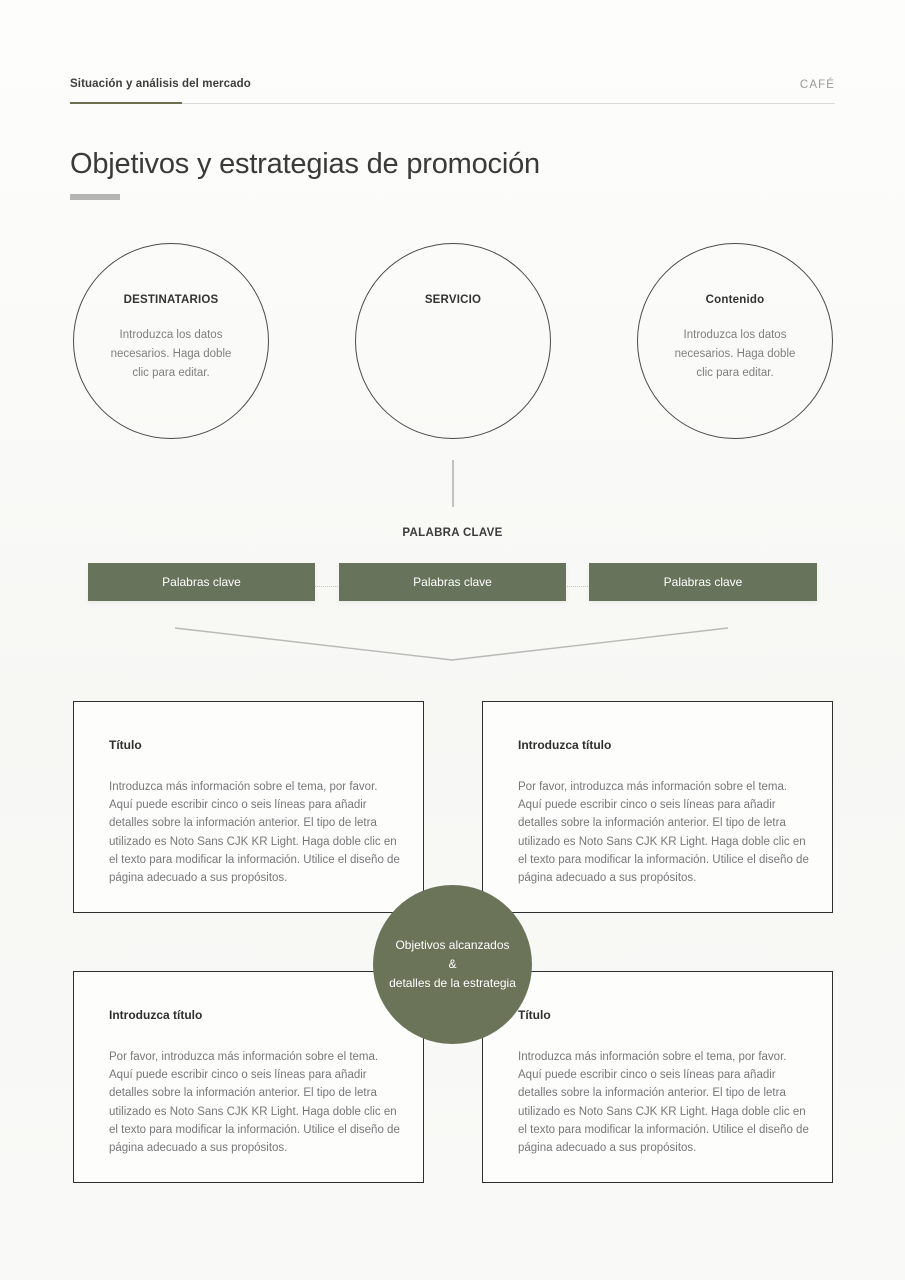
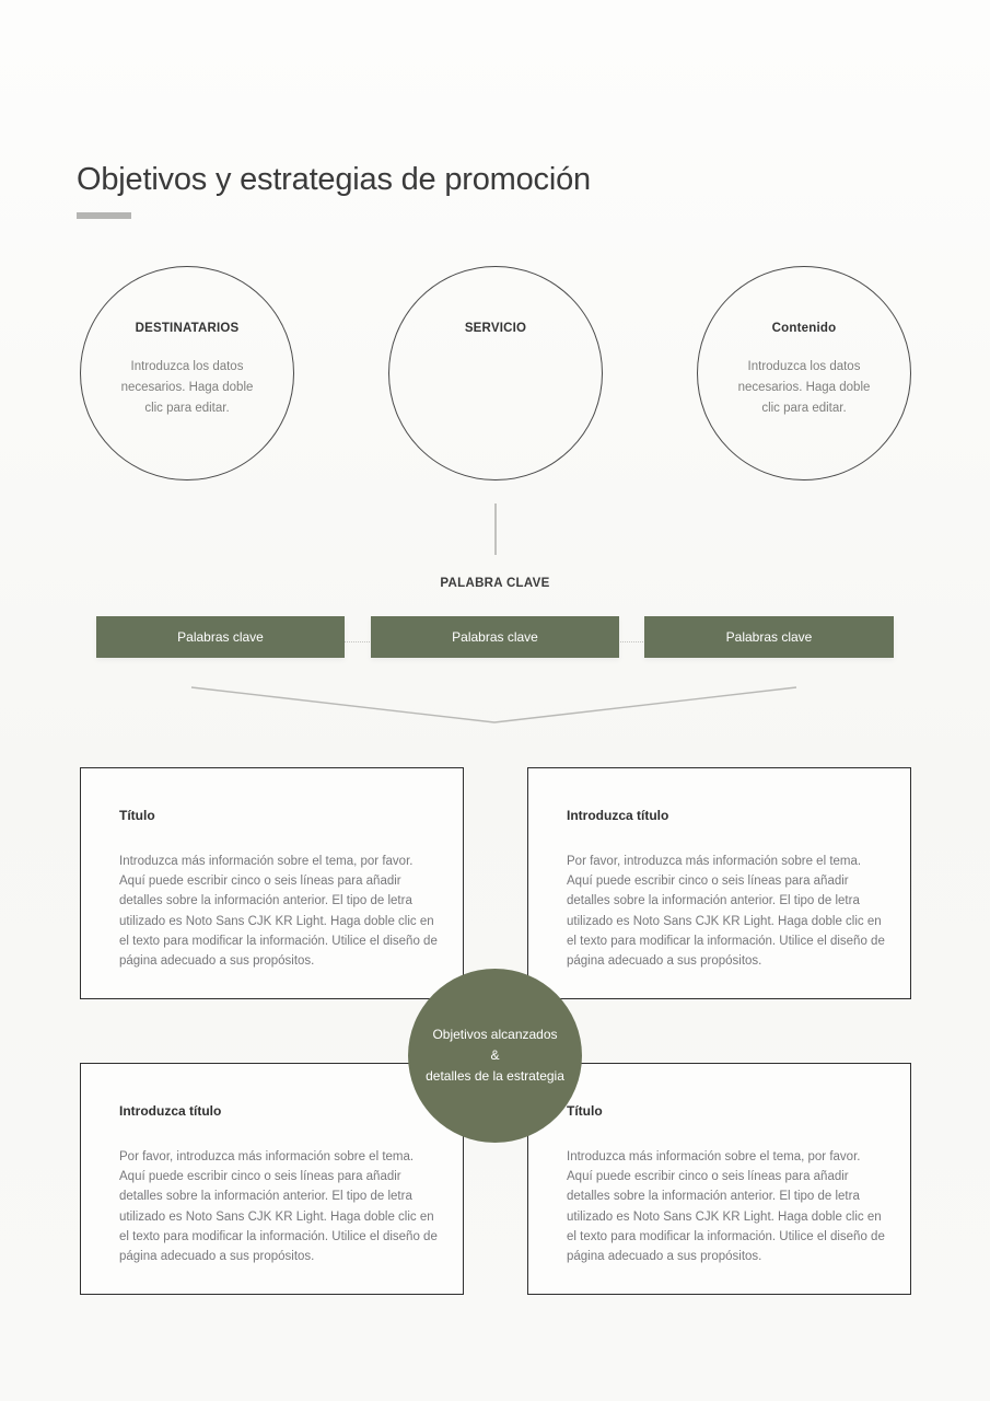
- Situación y análisis del mercado
- CAFÉ
  Objetivos y estrategias de promoción
  DESTINATARIOS
  Introduzca los datos necesarios. Haga doble clic para editar.
  SERVICIO
  Contenido
  Introduzca los datos necesarios. Haga doble clic para editar.
  PALABRA CLAVE
  Palabras clave
  Palabras clave
  Palabras clave
  Título
  Introduzca más información sobre el tema, por favor. Aquí puede escribir cinco o seis líneas para añadir detalles sobre la información anterior. El tipo de letra utilizado es Noto Sans CJK KR Light. Haga doble clic en el texto para modificar la información. Utilice el diseño de página adecuado a sus propósitos.
  Introduzca título
  Por favor, introduzca más información sobre el tema. Aquí puede escribir cinco o seis líneas para añadir detalles sobre la información anterior. El tipo de letra utilizado es Noto Sans CJK KR Light. Haga doble clic en el texto para modificar la información. Utilice el diseño de página adecuado a sus propósitos.
  Introduzca título
  Por favor, introduzca más información sobre el tema. Aquí puede escribir cinco o seis líneas para añadir detalles sobre la información anterior. El tipo de letra utilizado es Noto Sans CJK KR Light. Haga doble clic en el texto para modificar la información. Utilice el diseño de página adecuado a sus propósitos.
  Título
  Introduzca más información sobre el tema, por favor. Aquí puede escribir cinco o seis líneas para añadir detalles sobre la información anterior. El tipo de letra utilizado es Noto Sans CJK KR Light. Haga doble clic en el texto para modificar la información. Utilice el diseño de página adecuado a sus propósitos.
  Objetivos alcanzados
  &
  detalles de la estrategia
